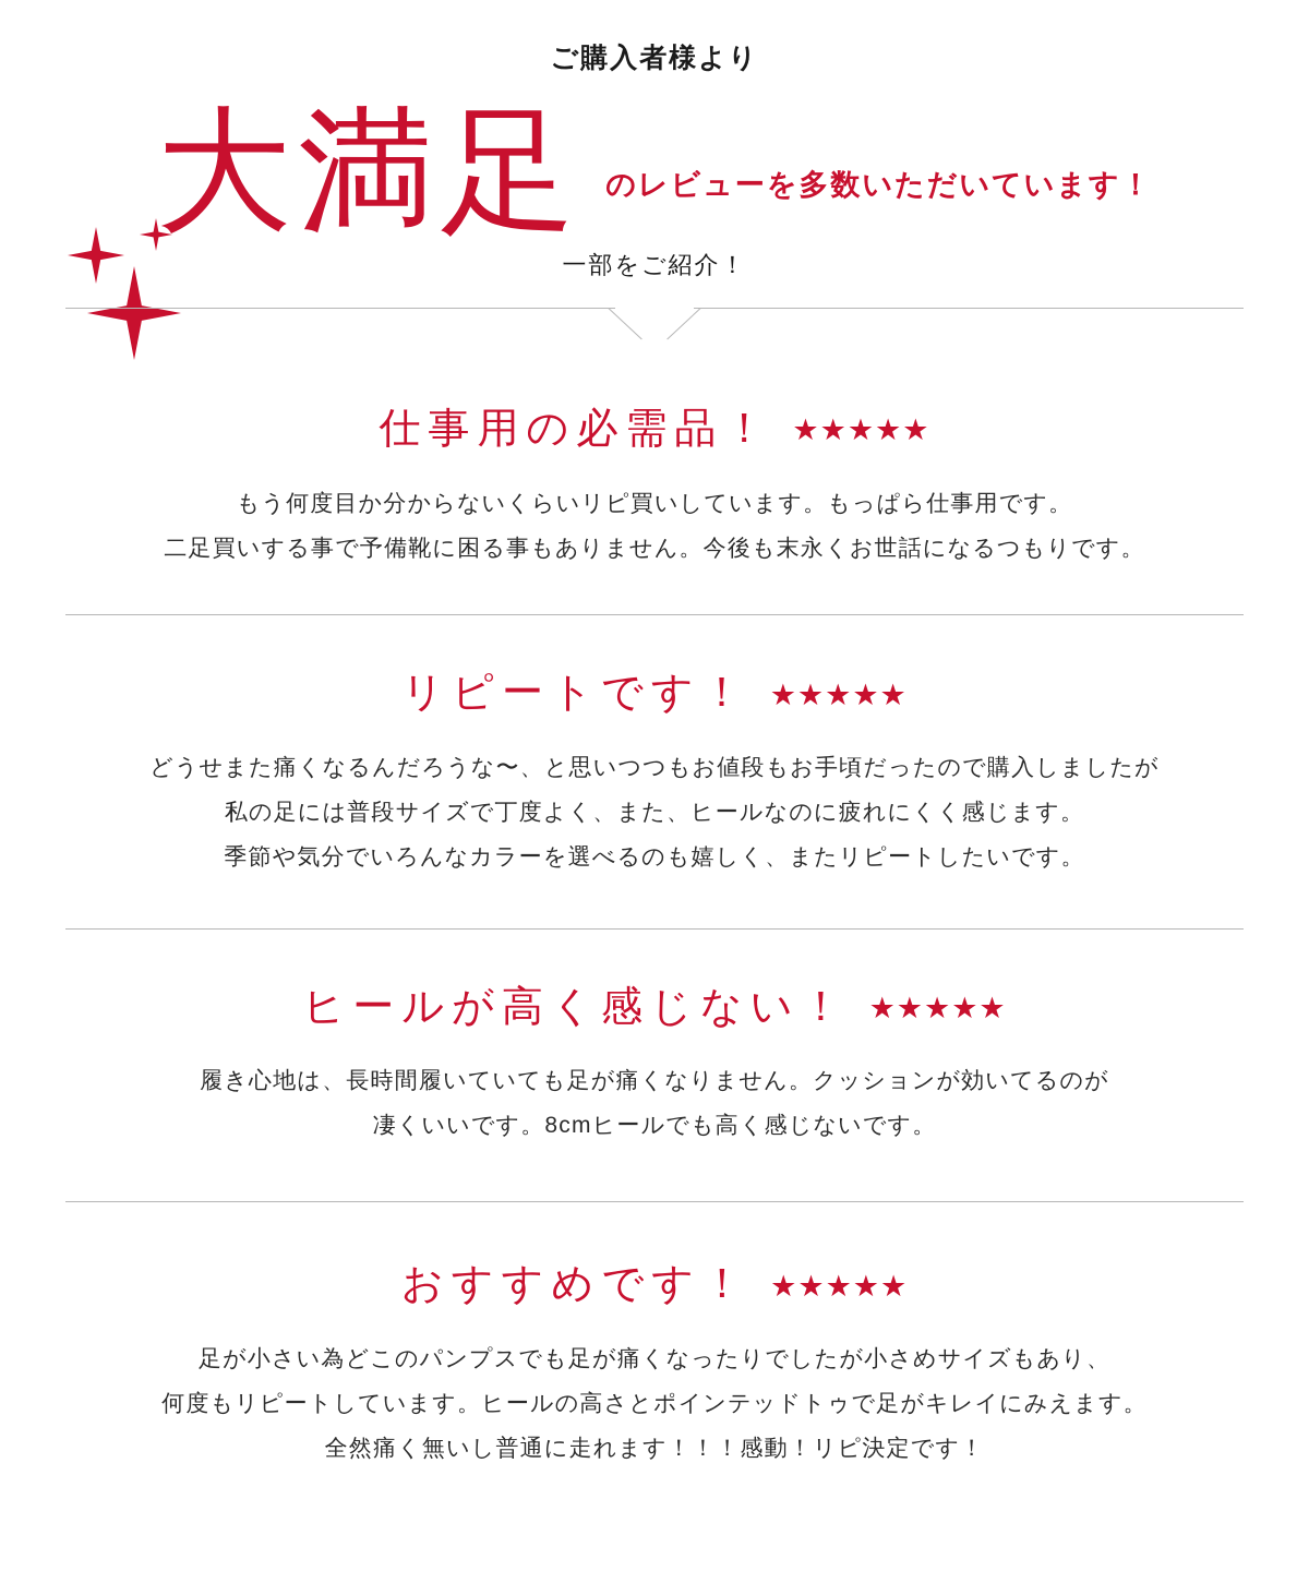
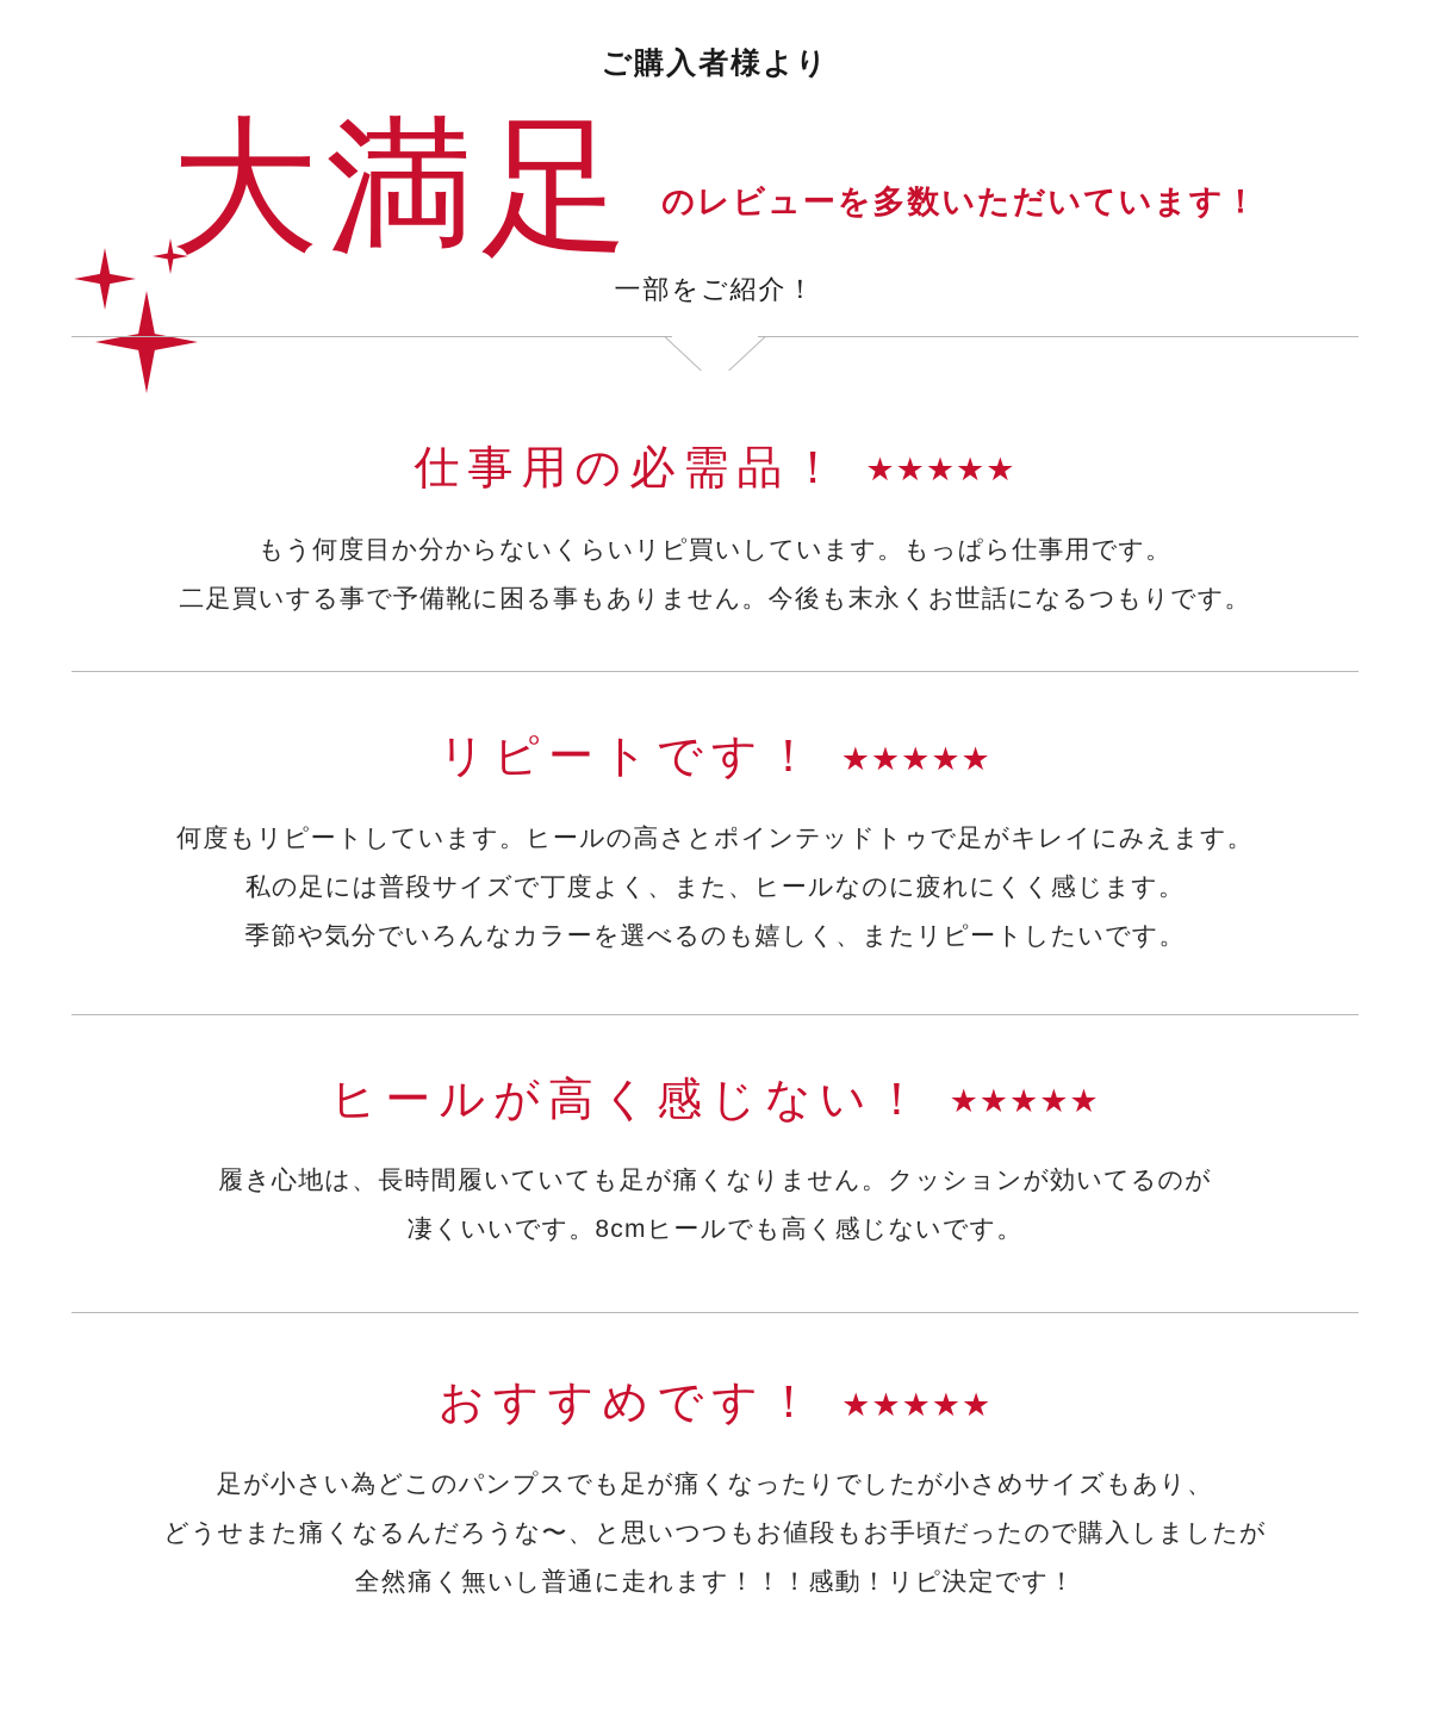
  ご購入者様より
  大満足
  のレビューを多数いただいています！
  一部をご紹介！
  仕事用の必需品！
  ★★★★★
  もう何度目か分からないくらいリピ買いしています。もっぱら仕事用です。
  二足買いする事で予備靴に困る事もありません。今後も末永くお世話になるつもりです。
  リピートです！
  ★★★★★
- どうせまた痛くなるんだろうな〜、と思いつつもお値段もお手頃だったので購入しましたが
+ 何度もリピートしています。ヒールの高さとポインテッドトゥで足がキレイにみえます。
  私の足には普段サイズで丁度よく、また、ヒールなのに疲れにくく感じます。
  季節や気分でいろんなカラーを選べるのも嬉しく、またリピートしたいです。
  ヒールが高く感じない！
  ★★★★★
  履き心地は、長時間履いていても足が痛くなりません。クッションが効いてるのが
  凄くいいです。8cmヒールでも高く感じないです。
  おすすめです！
  ★★★★★
  足が小さい為どこのパンプスでも足が痛くなったりでしたが小さめサイズもあり、
- 何度もリピートしています。ヒールの高さとポインテッドトゥで足がキレイにみえます。
+ どうせまた痛くなるんだろうな〜、と思いつつもお値段もお手頃だったので購入しましたが
  全然痛く無いし普通に走れます！！！感動！リピ決定です！
